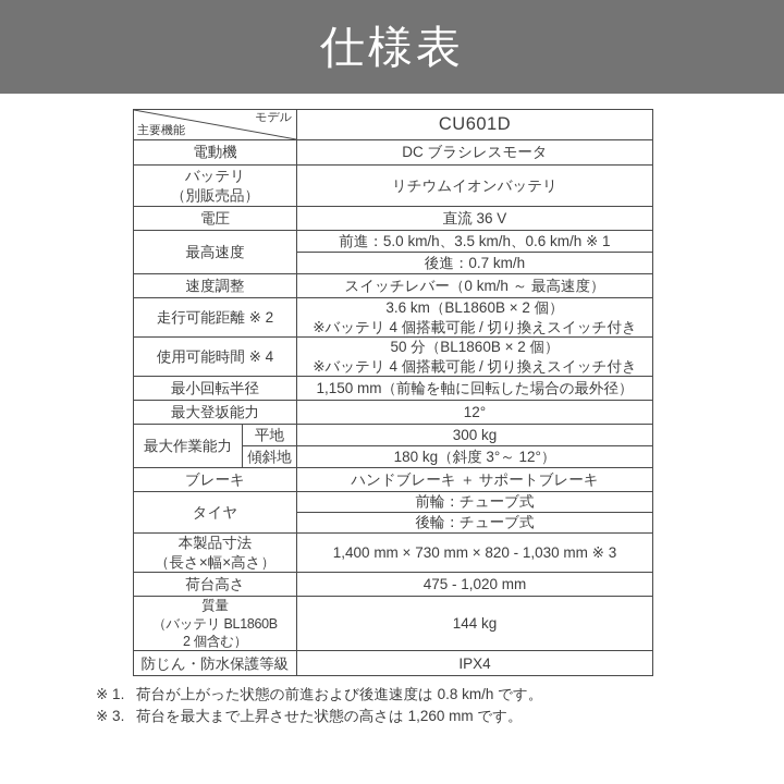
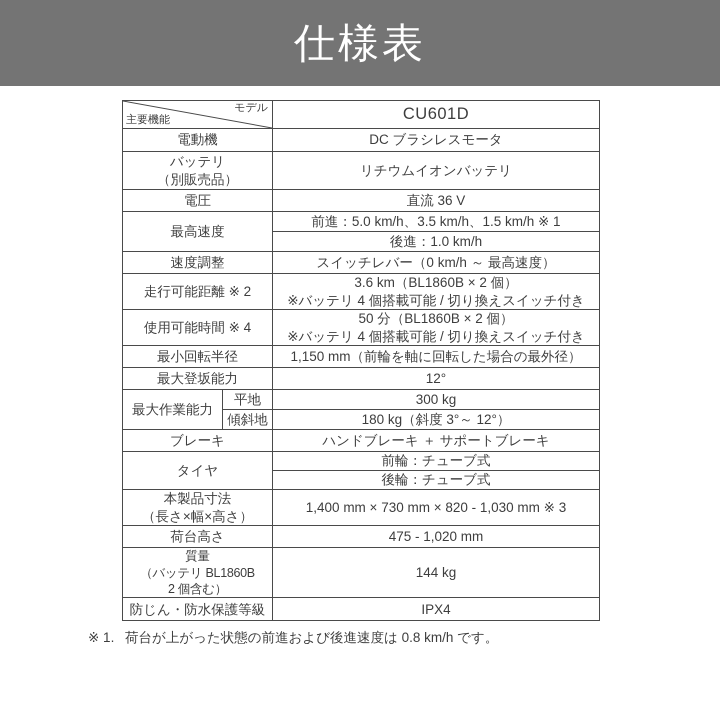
  仕様表
  モデル 主要機能	CU601D
  電動機	DC ブラシレスモータ
  バッテリ （別販売品）	リチウムイオンバッテリ
  電圧	直流 36 V
- 最高速度	前進：5.0 km/h、3.5 km/h、0.6 km/h ※ 1
+ 最高速度	前進：5.0 km/h、3.5 km/h、1.5 km/h ※ 1
- 後進：0.7 km/h
+ 後進：1.0 km/h
  速度調整	スイッチレバー（0 km/h ～ 最高速度）
  走行可能距離 ※ 2	3.6 km（BL1860B × 2 個） ※バッテリ 4 個搭載可能 / 切り換えスイッチ付き
  使用可能時間 ※ 4	50 分（BL1860B × 2 個） ※バッテリ 4 個搭載可能 / 切り換えスイッチ付き
  最小回転半径	1,150 mm（前輪を軸に回転した場合の最外径）
  最大登坂能力	12°
  最大作業能力	平地	300 kg
  傾斜地	180 kg（斜度 3°～ 12°）
  ブレーキ	ハンドブレーキ ＋ サポートブレーキ
  タイヤ	前輪：チューブ式
  後輪：チューブ式
  本製品寸法 （長さ×幅×高さ）	1,400 mm × 730 mm × 820 - 1,030 mm ※ 3
  荷台高さ	475 - 1,020 mm
  質量 （バッテリ BL1860B 2 個含む）	144 kg
  防じん・防水保護等級	IPX4
  ※ 1.
  荷台が上がった状態の前進および後進速度は 0.8 km/h です。
- ※ 3.
- 荷台を最大まで上昇させた状態の高さは 1,260 mm です。
